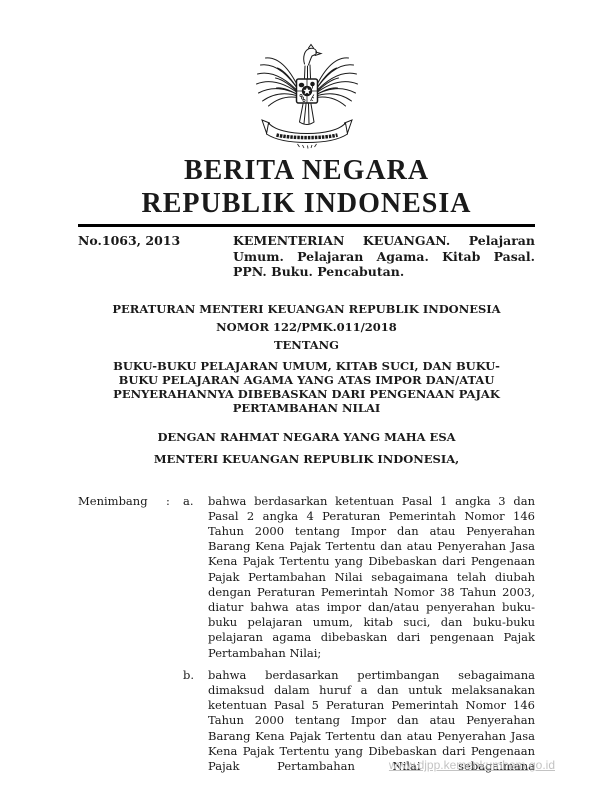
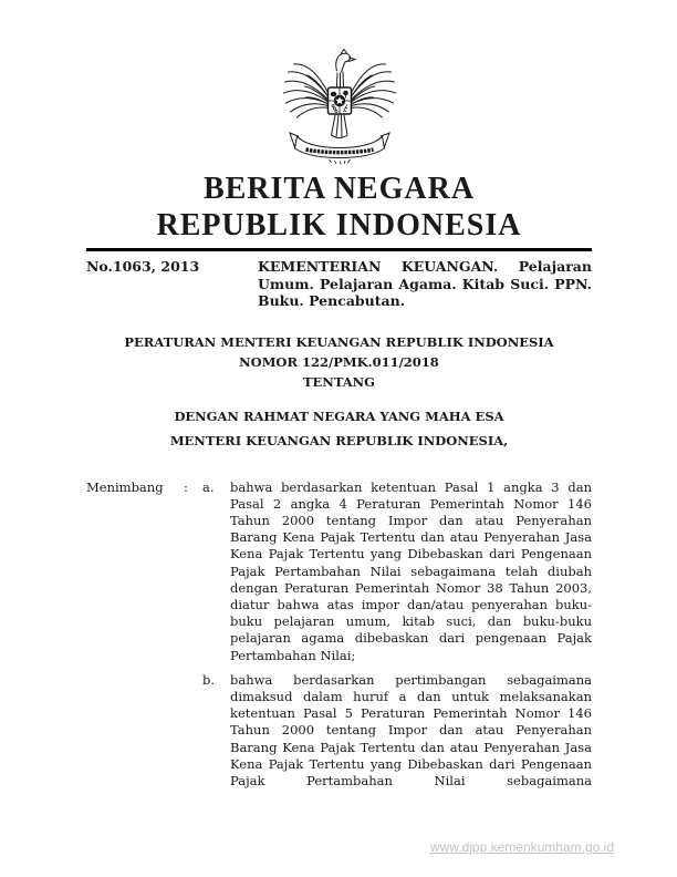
  BERITA NEGARA
  REPUBLIK INDONESIA
  No.1063, 2013
- KEMENTERIAN KEUANGAN. Pelajaran Umum. Pelajaran Agama. Kitab Pasal. PPN. Buku. Pencabutan.
+ KEMENTERIAN KEUANGAN. Pelajaran Umum. Pelajaran Agama. Kitab Suci. PPN. Buku. Pencabutan.
  PERATURAN MENTERI KEUANGAN REPUBLIK INDONESIA
  NOMOR 122/PMK.011/2018
  TENTANG
- BUKU-BUKU PELAJARAN UMUM, KITAB SUCI, DAN BUKU-BUKU PELAJARAN AGAMA YANG ATAS IMPOR DAN/ATAU PENYERAHANNYA DIBEBASKAN DARI PENGENAAN PAJAK PERTAMBAHAN NILAI
  DENGAN RAHMAT NEGARA YANG MAHA ESA
  MENTERI KEUANGAN REPUBLIK INDONESIA,
  Menimbang
  :
  a.
  bahwa berdasarkan ketentuan Pasal 1 angka 3 dan Pasal 2 angka 4 Peraturan Pemerintah Nomor 146 Tahun 2000 tentang Impor dan atau Penyerahan Barang Kena Pajak Tertentu dan atau Penyerahan Jasa Kena Pajak Tertentu yang Dibebaskan dari Pengenaan Pajak Pertambahan Nilai sebagaimana telah diubah dengan Peraturan Pemerintah Nomor 38 Tahun 2003, diatur bahwa atas impor dan/atau penyerahan buku-buku pelajaran umum, kitab suci, dan buku-buku pelajaran agama dibebaskan dari pengenaan Pajak Pertambahan Nilai;
  b.
  bahwa berdasarkan pertimbangan sebagaimana dimaksud dalam huruf a dan untuk melaksanakan ketentuan Pasal 5 Peraturan Pemerintah Nomor 146 Tahun 2000 tentang Impor dan atau Penyerahan Barang Kena Pajak Tertentu dan atau Penyerahan Jasa Kena Pajak Tertentu yang Dibebaskan dari Pengenaan Pajak Pertambahan Nilai sebagaimana
  www.djpp.kemenkumham.go.id
